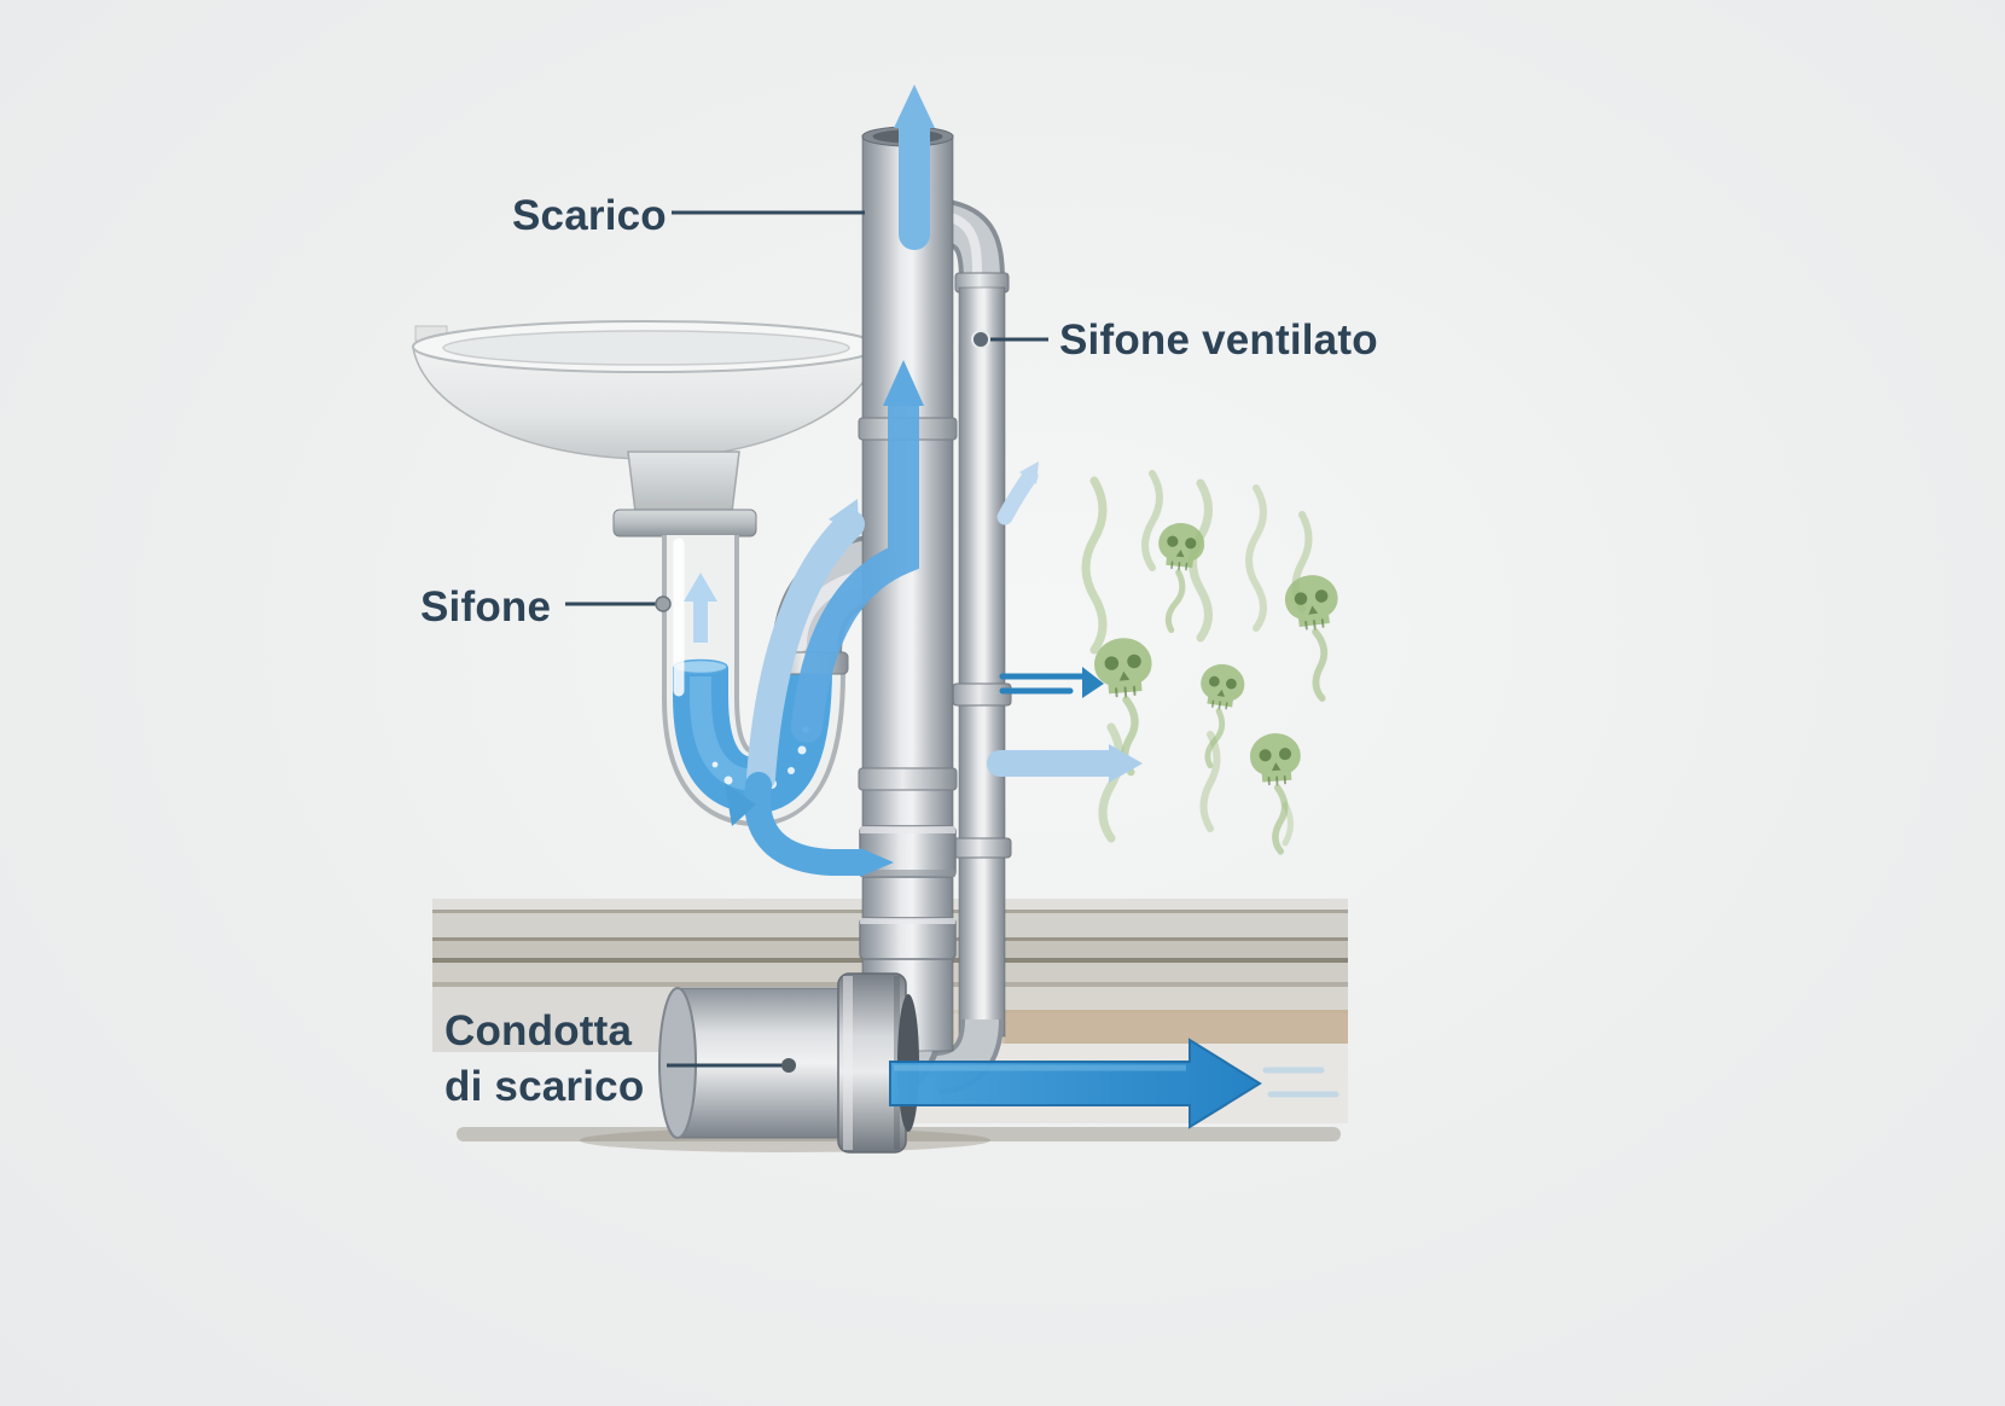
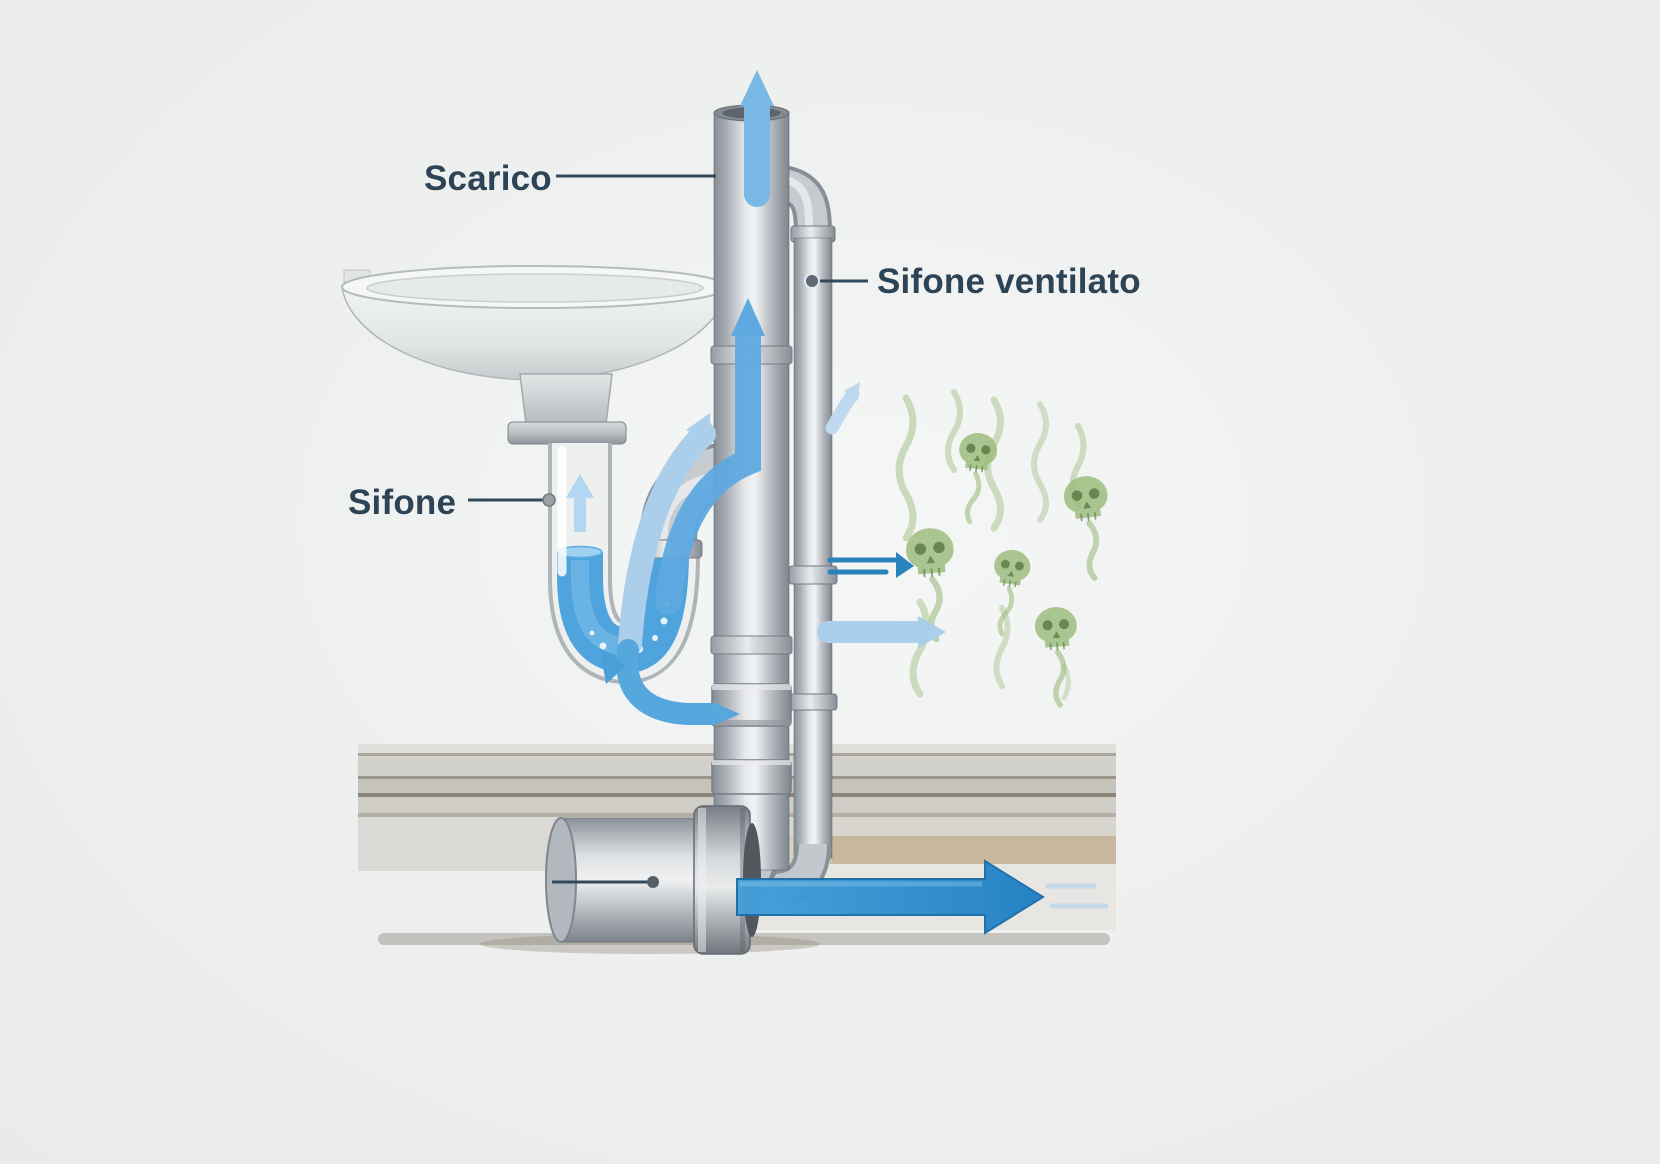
  Scarico
  Sifone ventilato
  Sifone
- Condotta di scarico
